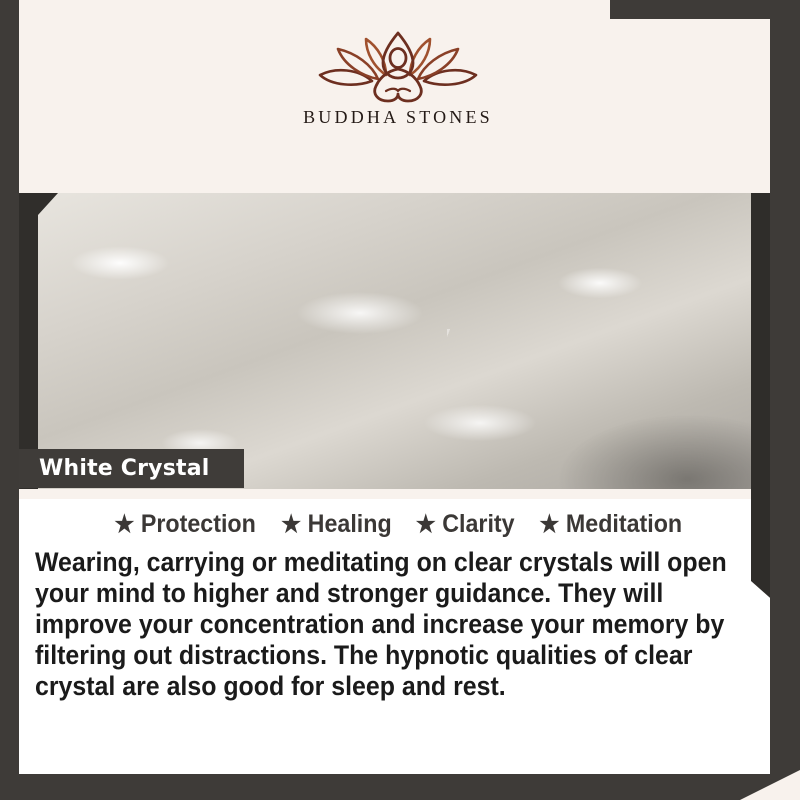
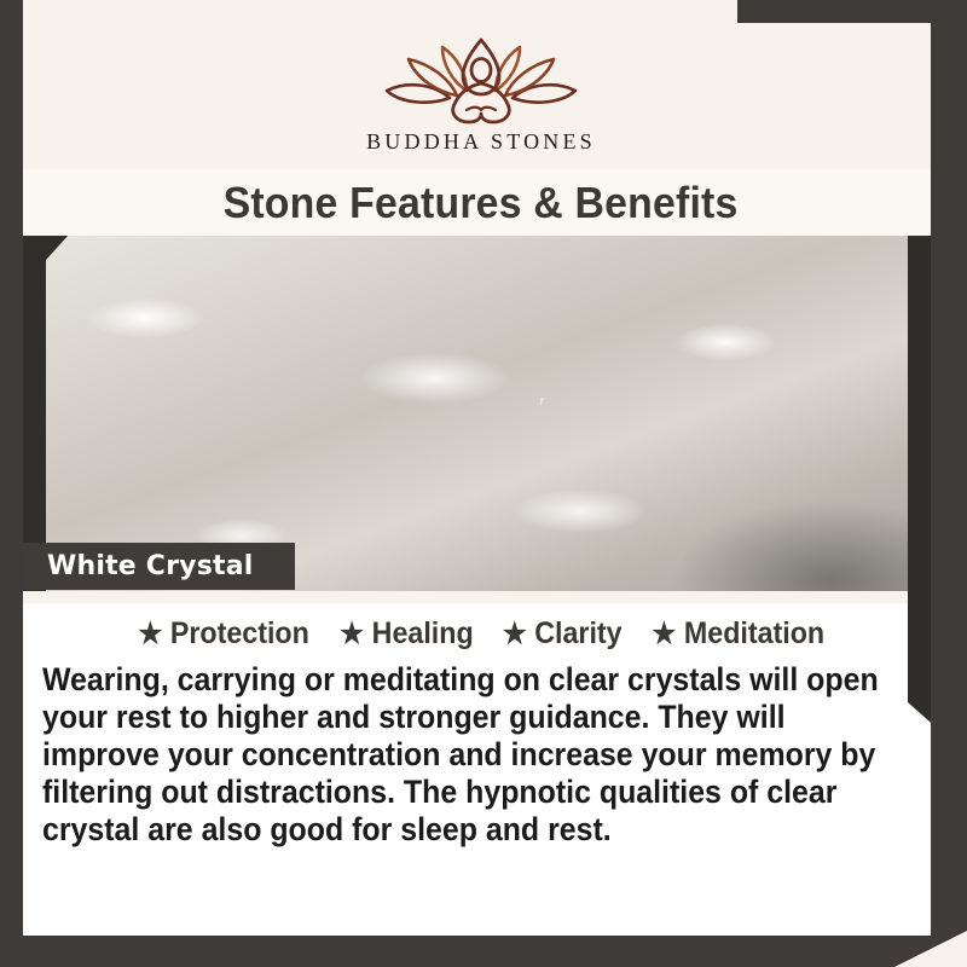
  BUDDHA STONES
+ Stone Features & Benefits
  White Crystal
  ★
  Protection
  ★
  Healing
  ★
  Clarity
  ★
  Meditation
- Wearing, carrying or meditating on clear crystals will open your mind to higher and stronger guidance. They will improve your concentration and increase your memory by filtering out distractions. The hypnotic qualities of clear crystal are also good for sleep and rest.
+ Wearing, carrying or meditating on clear crystals will open your rest to higher and stronger guidance. They will improve your concentration and increase your memory by filtering out distractions. The hypnotic qualities of clear crystal are also good for sleep and rest.
